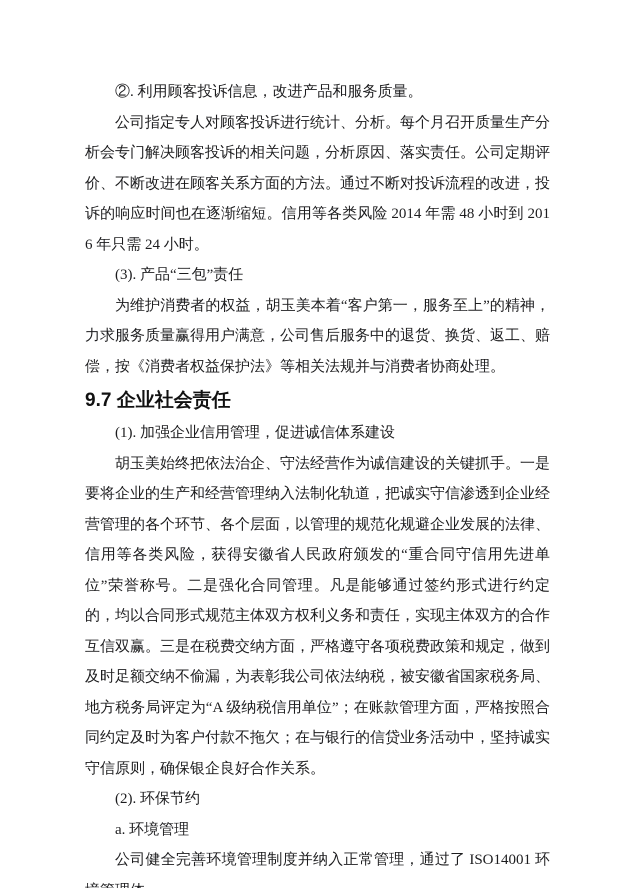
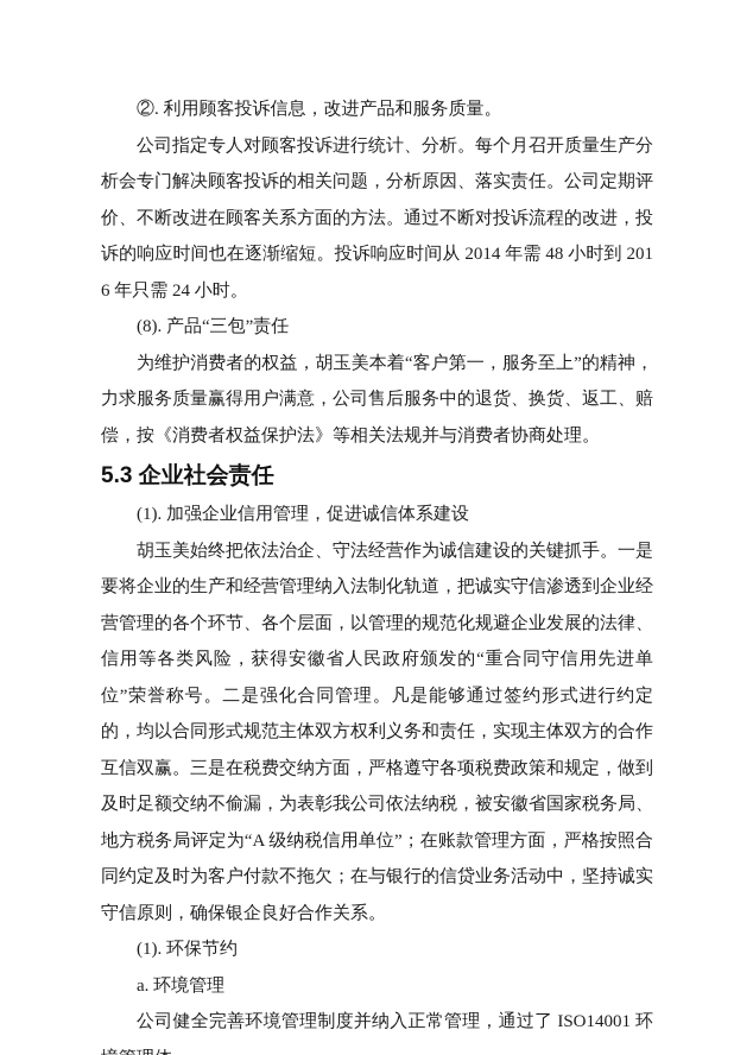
  ②. 利用顾客投诉信息，改进产品和服务质量。
- 公司指定专人对顾客投诉进行统计、分析。每个月召开质量生产分析会专门解决顾客投诉的相关问题，分析原因、落实责任。公司定期评价、不断改进在顾客关系方面的方法。通过不断对投诉流程的改进，投诉的响应时间也在逐渐缩短。信用等各类风险 2014 年需 48 小时到 2016 年只需 24 小时。
+ 公司指定专人对顾客投诉进行统计、分析。每个月召开质量生产分析会专门解决顾客投诉的相关问题，分析原因、落实责任。公司定期评价、不断改进在顾客关系方面的方法。通过不断对投诉流程的改进，投诉的响应时间也在逐渐缩短。投诉响应时间从 2014 年需 48 小时到 2016 年只需 24 小时。
- (3). 产品“三包”责任
+ (8). 产品“三包”责任
  为维护消费者的权益，胡玉美本着“客户第一，服务至上”的精神，力求服务质量赢得用户满意，公司售后服务中的退货、换货、返工、赔偿，按《消费者权益保护法》等相关法规并与消费者协商处理。
- 9.7 企业社会责任
+ 5.3 企业社会责任
  (1). 加强企业信用管理，促进诚信体系建设
  胡玉美始终把依法治企、守法经营作为诚信建设的关键抓手。一是要将企业的生产和经营管理纳入法制化轨道，把诚实守信渗透到企业经营管理的各个环节、各个层面，以管理的规范化规避企业发展的法律、信用等各类风险，获得安徽省人民政府颁发的“重合同守信用先进单位”荣誉称号。二是强化合同管理。凡是能够通过签约形式进行约定的，均以合同形式规范主体双方权利义务和责任，实现主体双方的合作互信双赢。三是在税费交纳方面，严格遵守各项税费政策和规定，做到及时足额交纳不偷漏，为表彰我公司依法纳税，被安徽省国家税务局、地方税务局评定为“A 级纳税信用单位”；在账款管理方面，严格按照合同约定及时为客户付款不拖欠；在与银行的信贷业务活动中，坚持诚实守信原则，确保银企良好合作关系。
- (2). 环保节约
+ (1). 环保节约
  a. 环境管理
  公司健全完善环境管理制度并纳入正常管理，通过了 ISO14001 环
